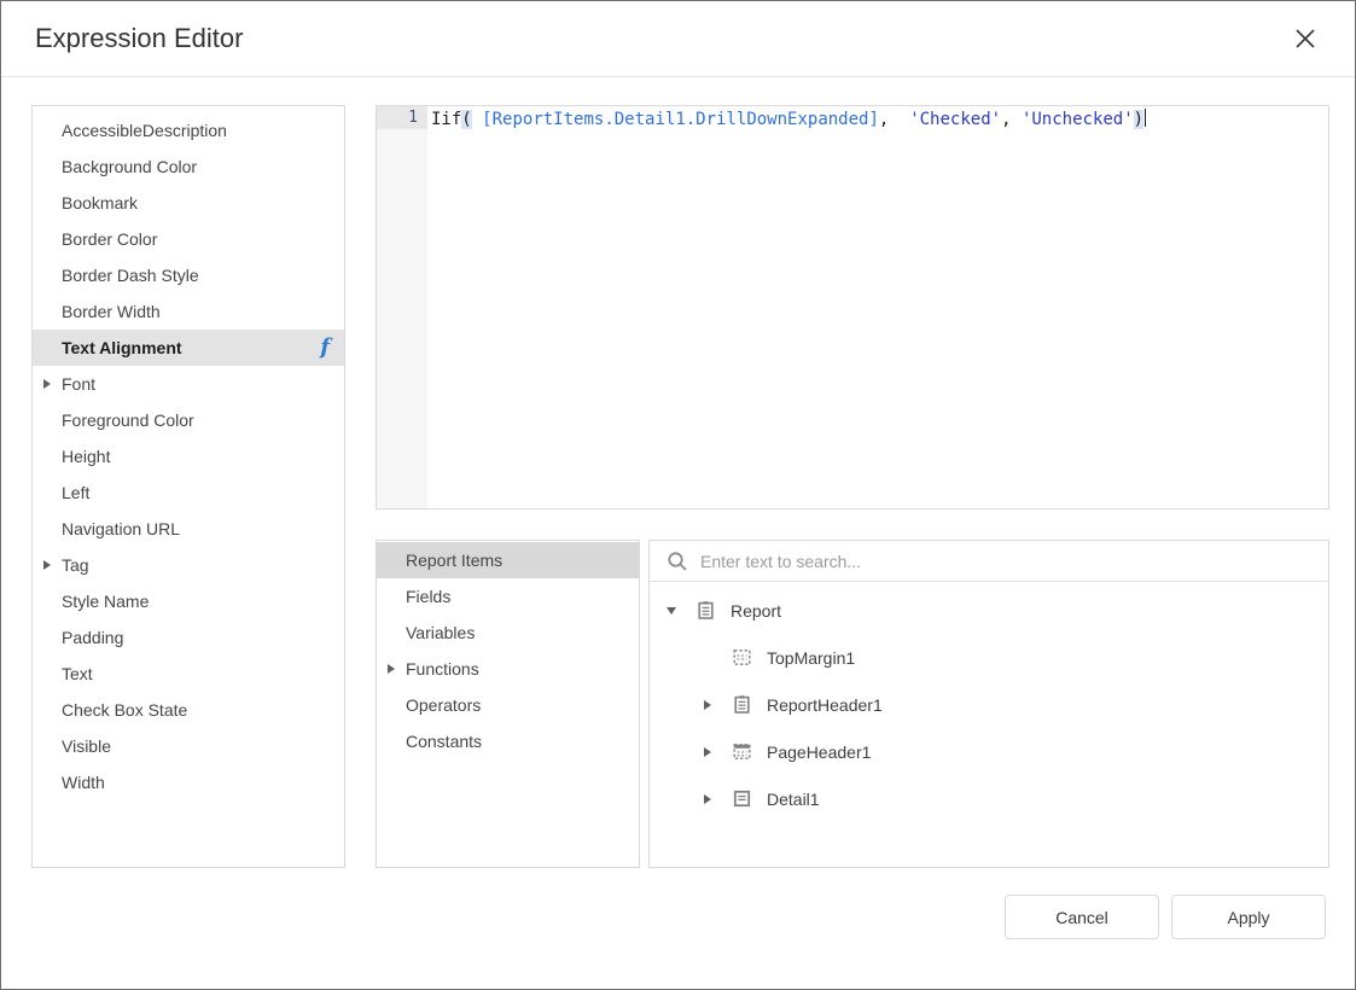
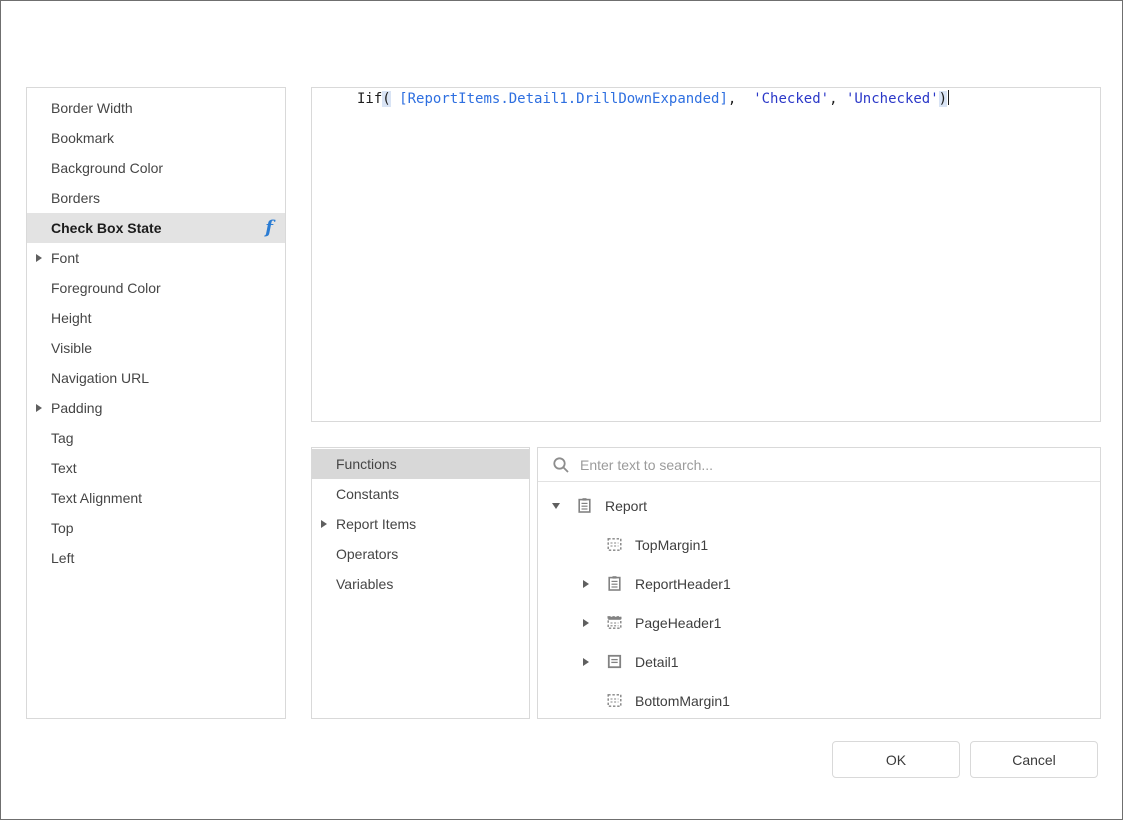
- Expression Editor
- AccessibleDescription
- Background Color
+ Border Width
  Bookmark
- Border Color
- Border Dash Style
- Border Width
+ Background Color
+ Borders
- Text Alignment
+ Check Box State
  f
  Font
  Foreground Color
  Height
- Left
+ Visible
  Navigation URL
- Tag
+ Padding
- Style Name
- Padding
+ Tag
  Text
- Check Box State
+ Text Alignment
+ Top
- Visible
+ Left
- Width
- 1
  Iif( [ReportItems.Detail1.DrillDownExpanded], 'Checked', 'Unchecked')
- Report Items
+ Functions
- Fields
- Variables
+ Constants
- Functions
+ Report Items
  Operators
- Constants
+ Variables
  Enter text to search...
  Report
  TopMargin1
  ReportHeader1
  PageHeader1
  Detail1
+ BottomMargin1
+ OK
  Cancel
- Apply
